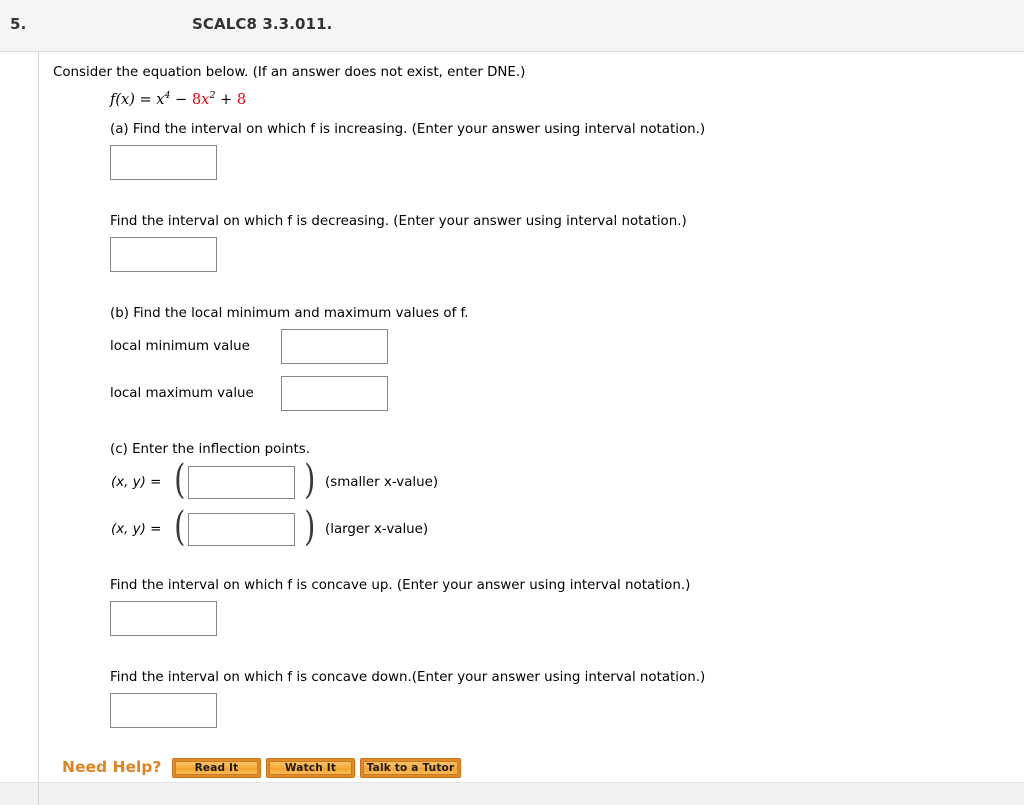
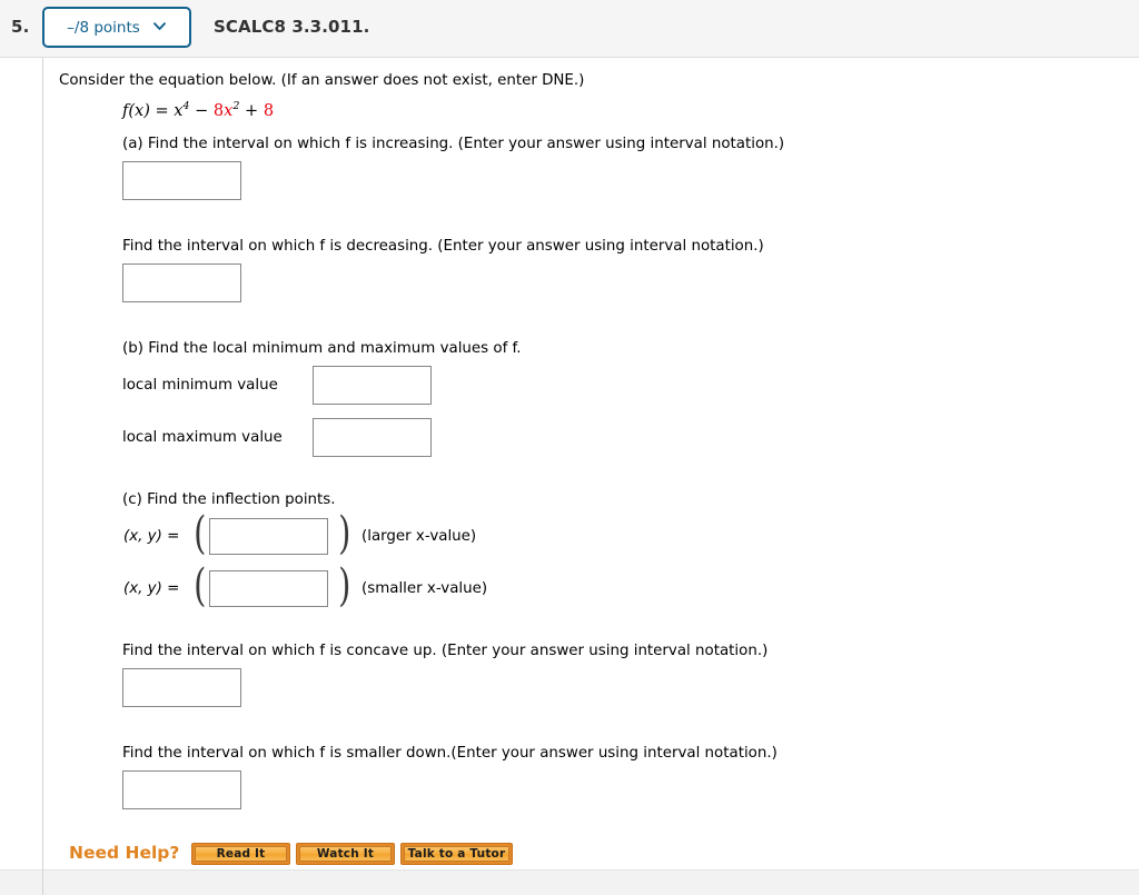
  5.
+ –/8 points
  SCALC8 3.3.011.
  Consider the equation below. (If an answer does not exist, enter DNE.)
  f(x) = x4 − 8x2 + 8
  (a) Find the interval on which f is increasing. (Enter your answer using interval notation.)
  Find the interval on which f is decreasing. (Enter your answer using interval notation.)
  (b) Find the local minimum and maximum values of f.
  local minimum value
  local maximum value
- (c) Enter the inflection points.
+ (c) Find the inflection points.
  (x, y) =
  (
  )
- (smaller x-value)
+ (larger x-value)
  (x, y) =
  (
  )
- (larger x-value)
+ (smaller x-value)
  Find the interval on which f is concave up. (Enter your answer using interval notation.)
- Find the interval on which f is concave down.(Enter your answer using interval notation.)
+ Find the interval on which f is smaller down.(Enter your answer using interval notation.)
  Need Help?
  Read It
  Watch It
  Talk to a Tutor
